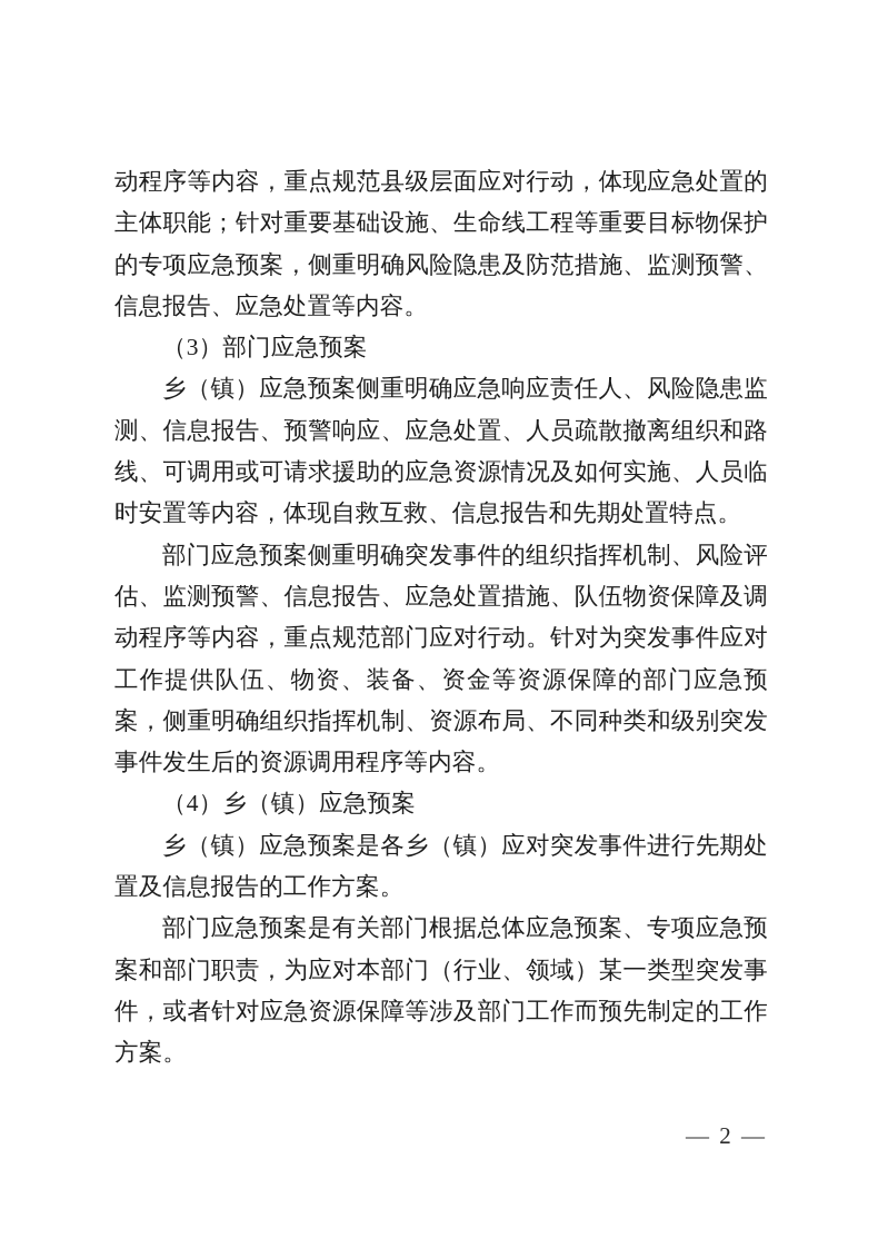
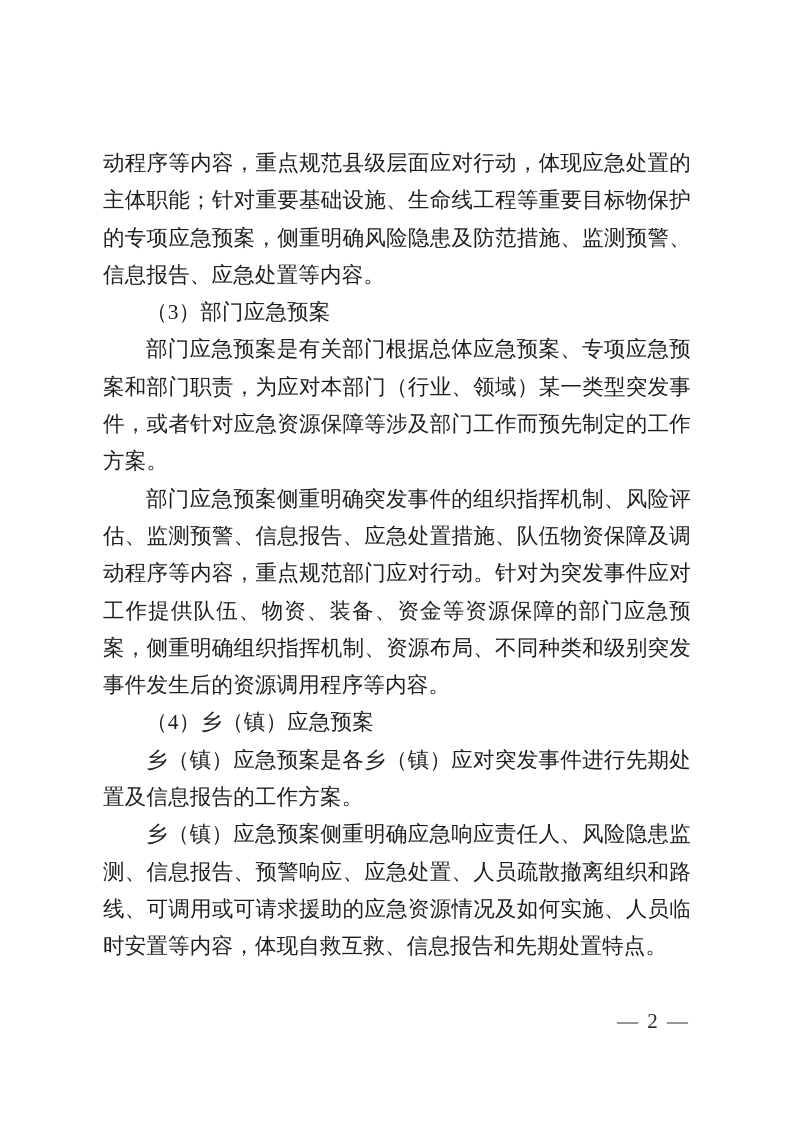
  动程序等内容，重点规范县级层面应对行动，体现应急处置的主体职能；针对重要基础设施、生命线工程等重要目标物保护的专项应急预案，侧重明确风险隐患及防范措施、监测预警、信息报告、应急处置等内容。
  （3）部门应急预案
- 乡（镇）应急预案侧重明确应急响应责任人、风险隐患监测、信息报告、预警响应、应急处置、人员疏散撤离组织和路线、可调用或可请求援助的应急资源情况及如何实施、人员临时安置等内容，体现自救互救、信息报告和先期处置特点。
+ 部门应急预案是有关部门根据总体应急预案、专项应急预案和部门职责，为应对本部门（行业、领域）某一类型突发事件，或者针对应急资源保障等涉及部门工作而预先制定的工作方案。
  部门应急预案侧重明确突发事件的组织指挥机制、风险评估、监测预警、信息报告、应急处置措施、队伍物资保障及调动程序等内容，重点规范部门应对行动。针对为突发事件应对工作提供队伍、物资、装备、资金等资源保障的部门应急预案，侧重明确组织指挥机制、资源布局、不同种类和级别突发事件发生后的资源调用程序等内容。
  （4）乡（镇）应急预案
  乡（镇）应急预案是各乡（镇）应对突发事件进行先期处置及信息报告的工作方案。
- 部门应急预案是有关部门根据总体应急预案、专项应急预案和部门职责，为应对本部门（行业、领域）某一类型突发事件，或者针对应急资源保障等涉及部门工作而预先制定的工作方案。
+ 乡（镇）应急预案侧重明确应急响应责任人、风险隐患监测、信息报告、预警响应、应急处置、人员疏散撤离组织和路线、可调用或可请求援助的应急资源情况及如何实施、人员临时安置等内容，体现自救互救、信息报告和先期处置特点。
  — 2 —
